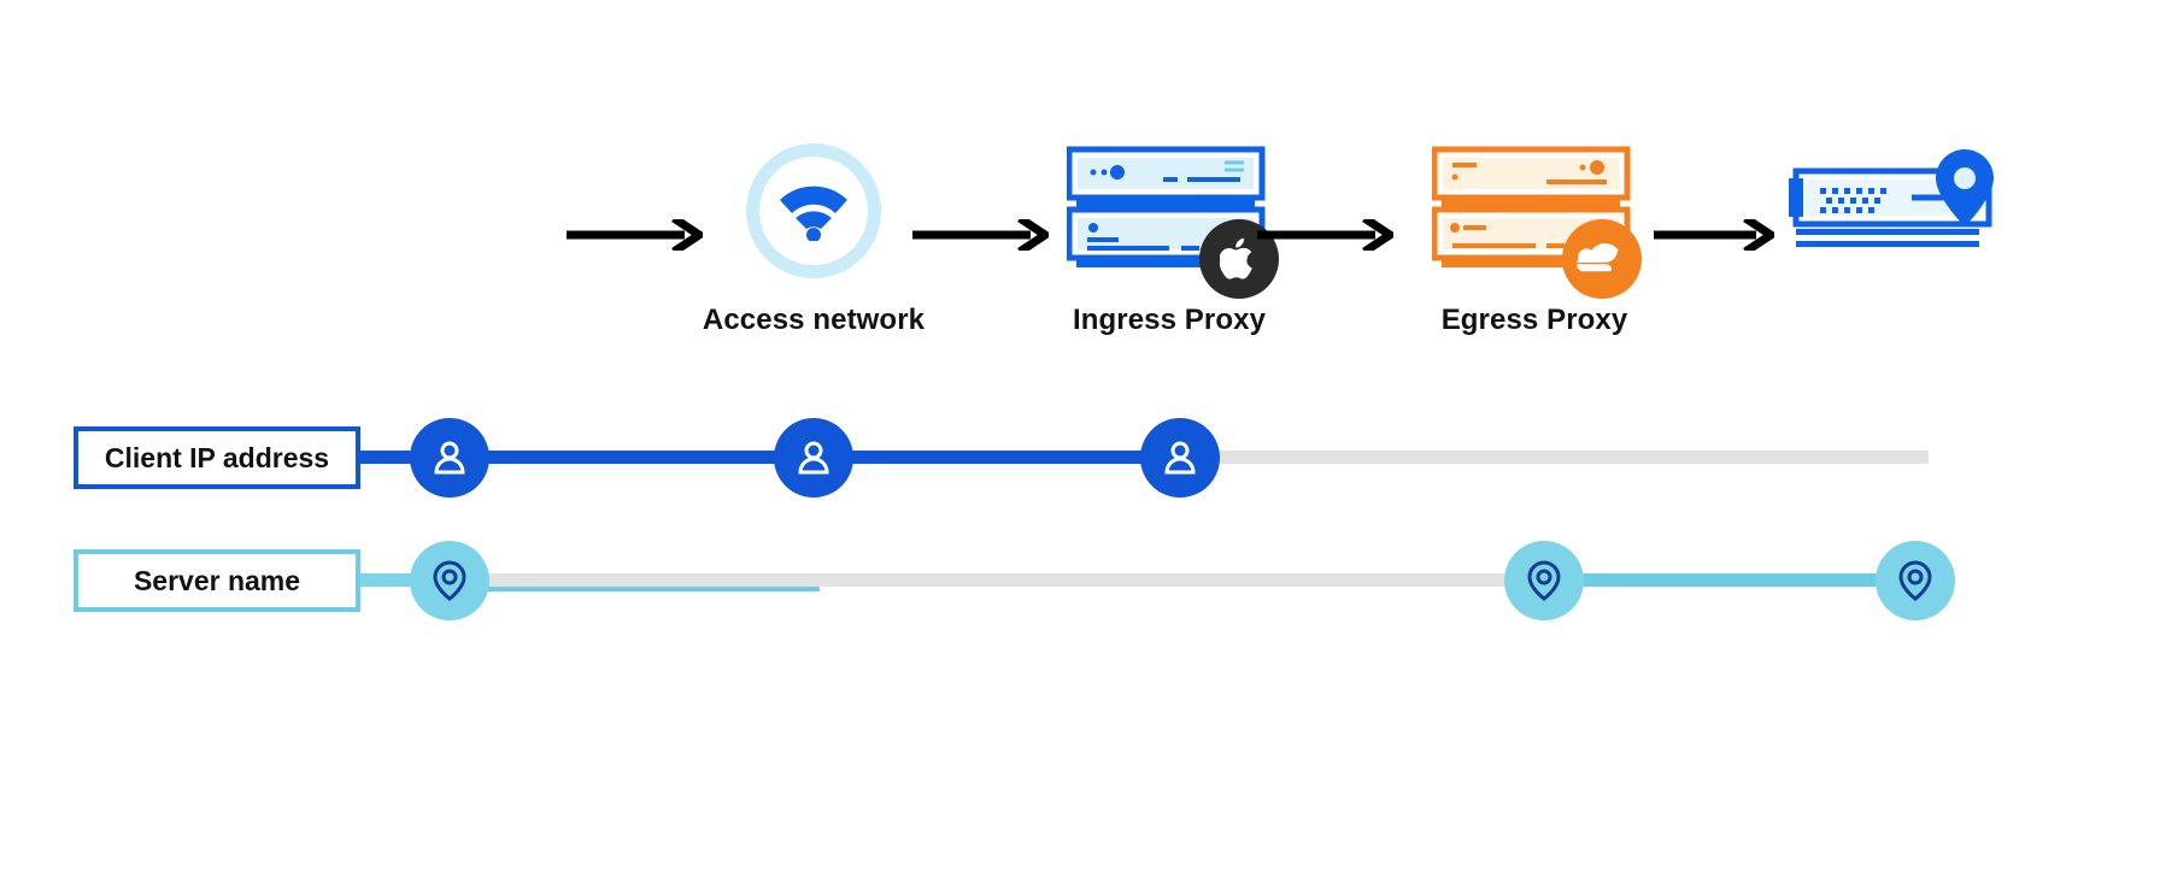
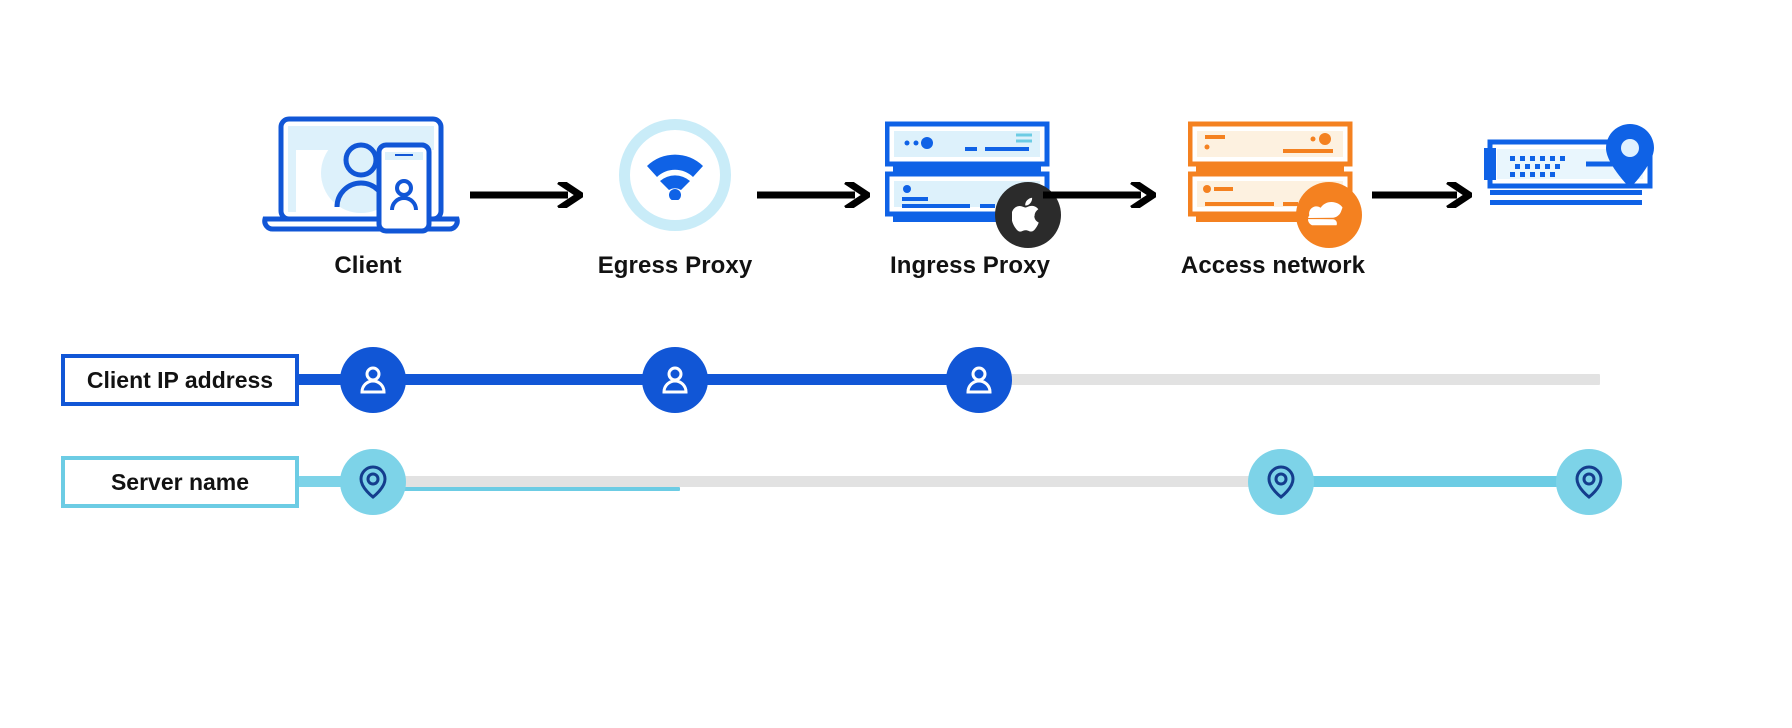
+ Client
- Access network
+ Egress Proxy
  Ingress Proxy
- Egress Proxy
+ Access network
  Client IP address
  Server name
